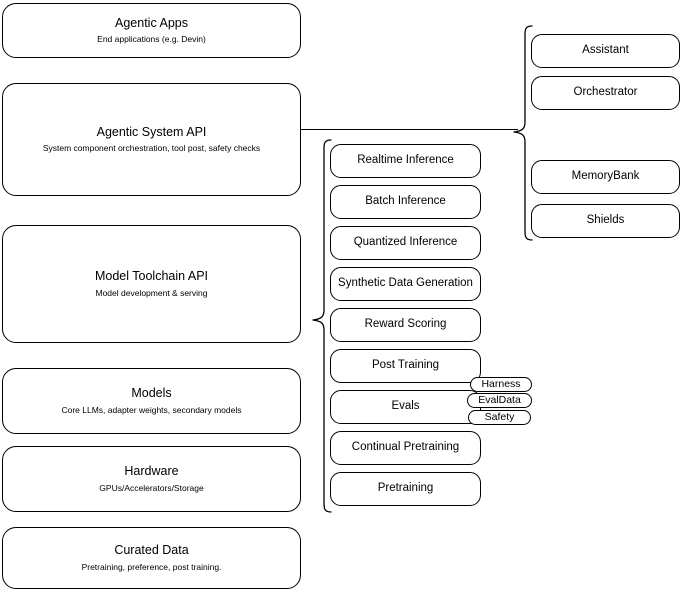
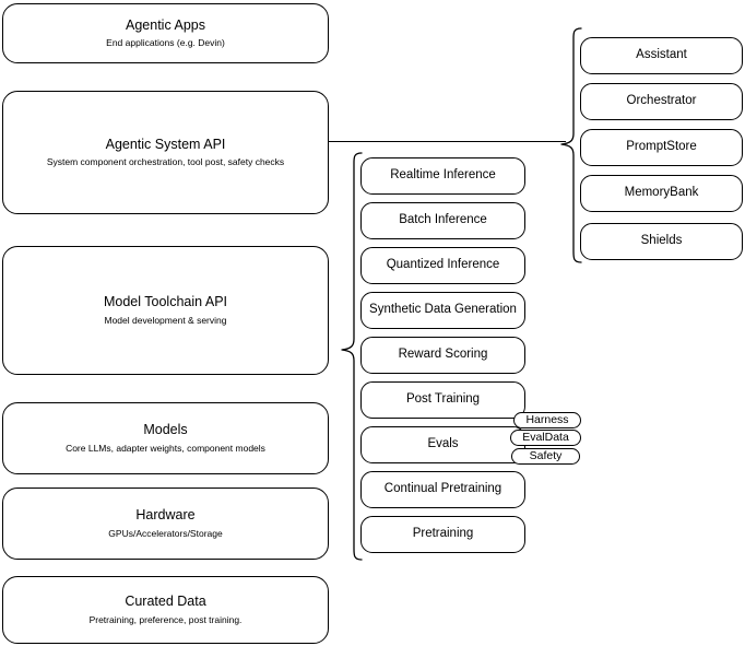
  Agentic Apps
  End applications (e.g. Devin)
  Agentic System API
  System component orchestration, tool post, safety checks
  Model Toolchain API
  Model development & serving
  Models
- Core LLMs, adapter weights, secondary models
+ Core LLMs, adapter weights, component models
  Hardware
  GPUs/Accelerators/Storage
  Curated Data
  Pretraining, preference, post training.
  Assistant
  Orchestrator
+ PromptStore
  MemoryBank
  Shields
  Realtime Inference
  Batch Inference
  Quantized Inference
  Synthetic Data Generation
  Reward Scoring
  Post Training
  Evals
  Continual Pretraining
  Pretraining
  Harness
  EvalData
  Safety
